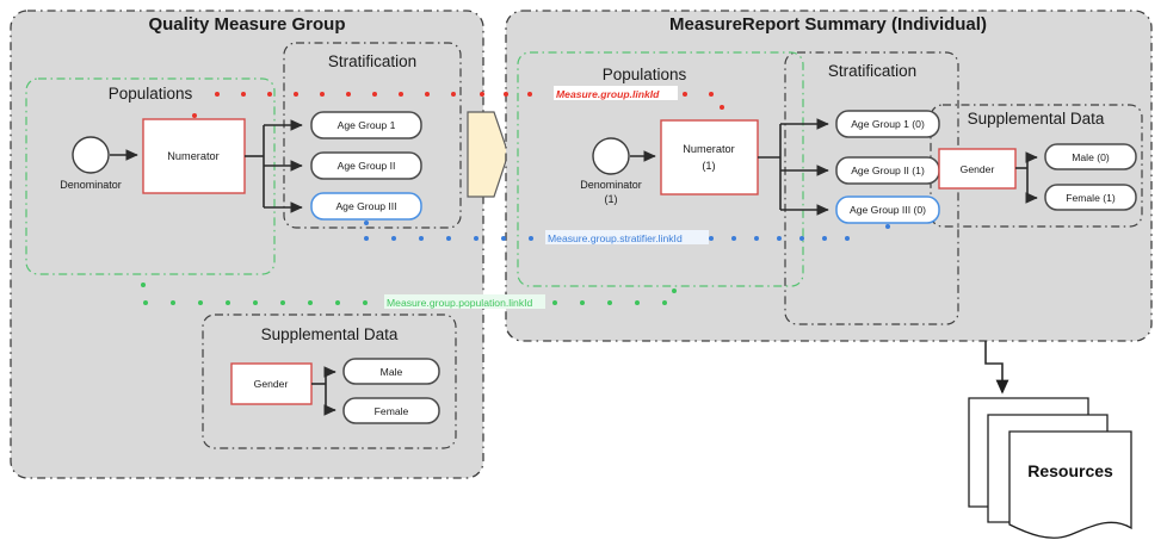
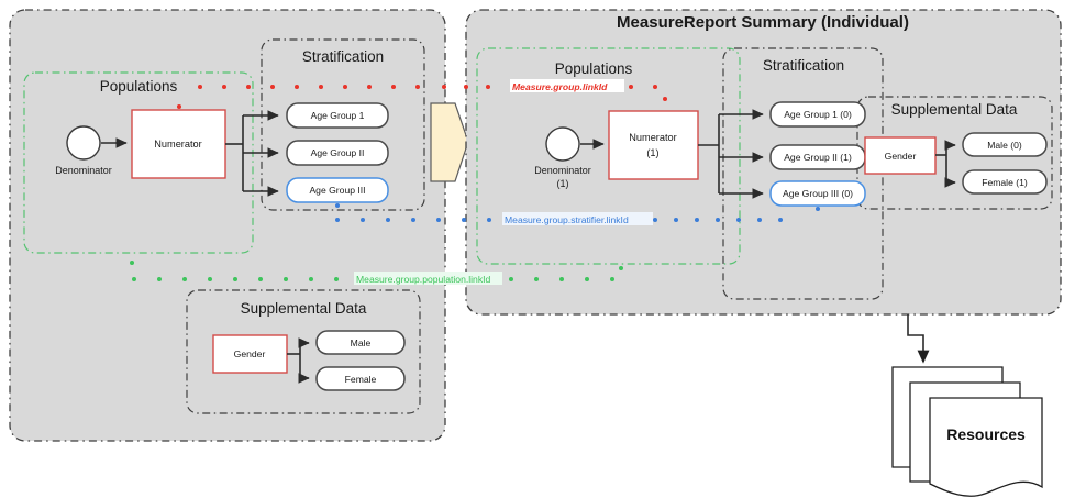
- Quality Measure Group
  Stratification
  Populations
  Denominator
  Numerator
  Age Group 1
  Age Group II
  Age Group III
  Supplemental Data
  Gender
  Male
  Female
  MeasureReport Summary (Individual)
  Stratification
  Supplemental Data
  Populations
  Denominator
  (1)
  Numerator
  (1)
  Age Group 1 (0)
  Age Group II (1)
  Age Group III (0)
  Gender
  Male (0)
  Female (1)
  Measure.group.linkId
  Measure.group.stratifier.linkId
  Measure.group.population.linkId
  Resources
